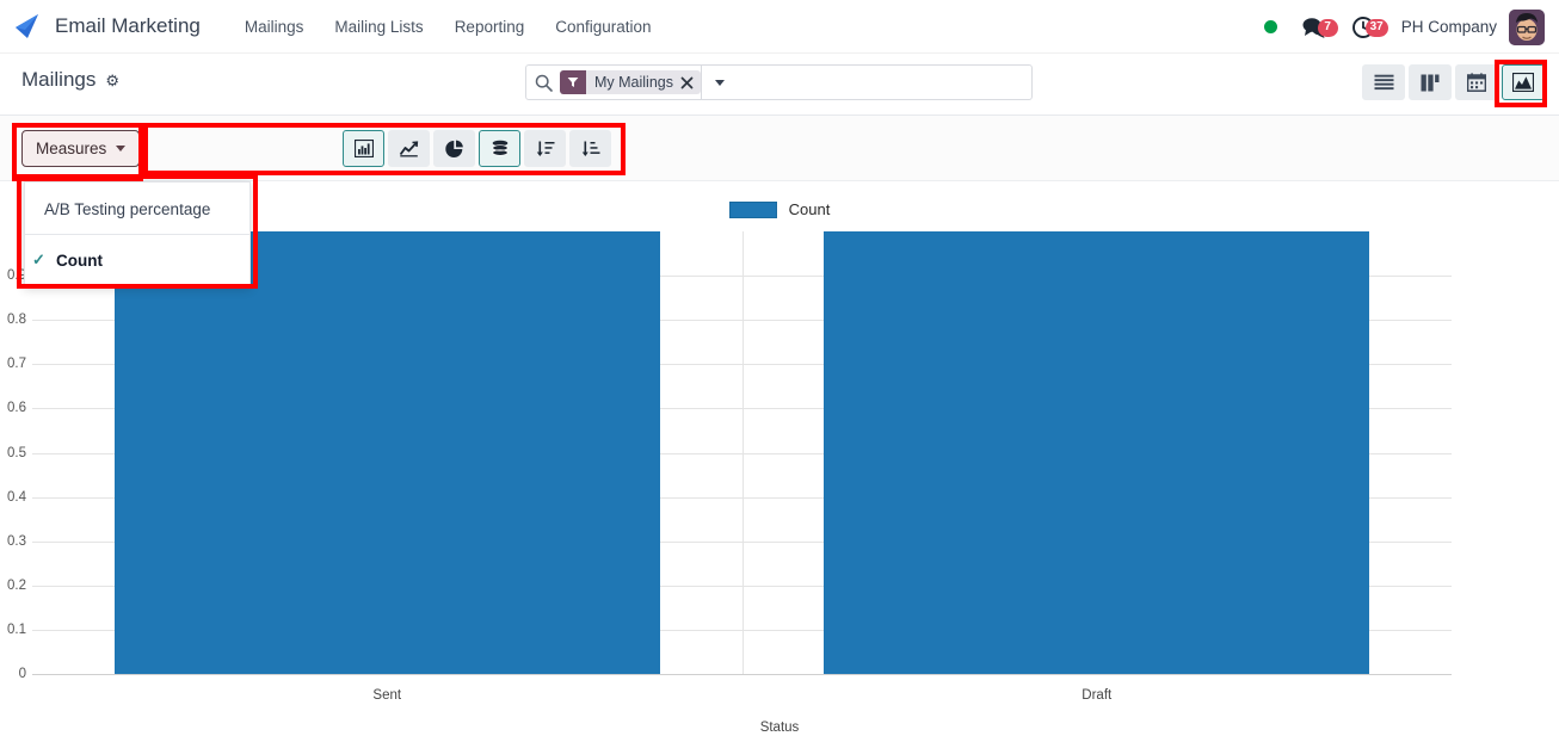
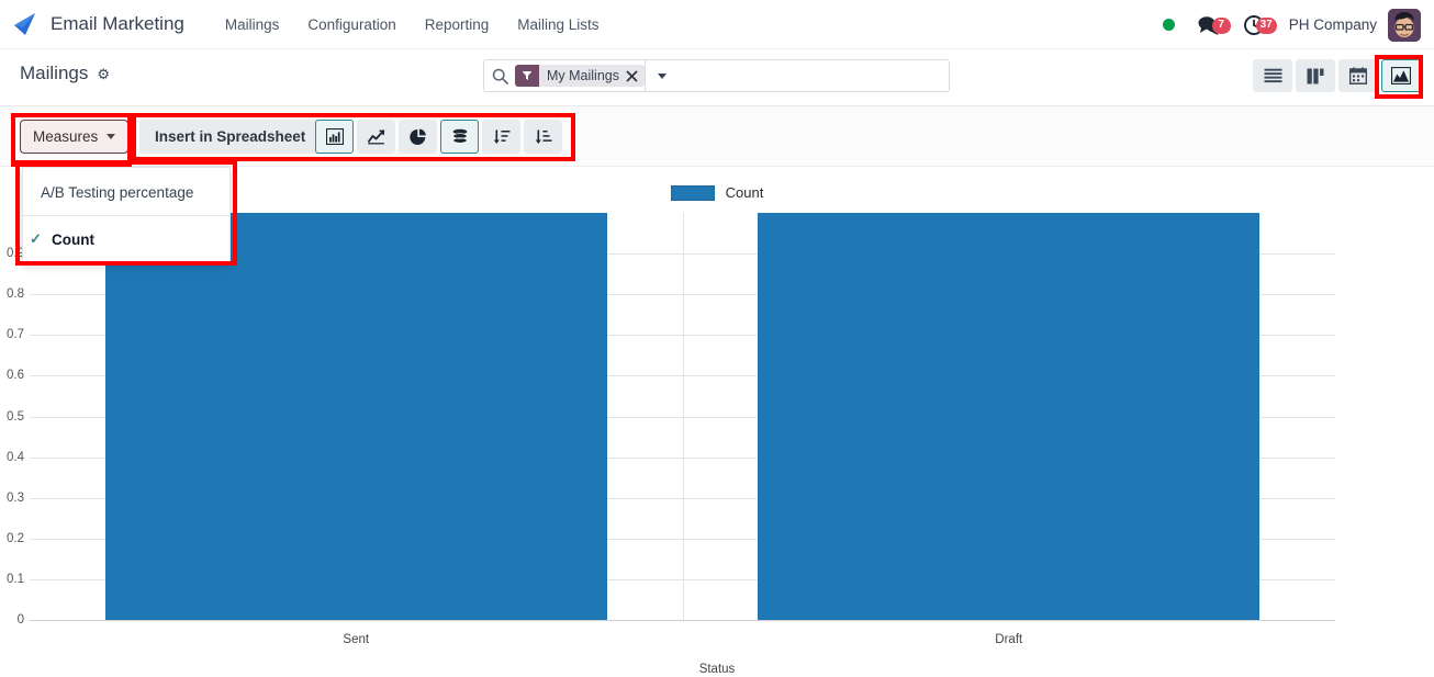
  Email Marketing
  Mailings
- Mailing Lists
+ Configuration
  Reporting
- Configuration
+ Mailing Lists
  7
  37
  PH Company
  Mailings
  ⚙
  My Mailings
  Measures
+ Insert in Spreadsheet
  Count
  0
  0.1
  0.2
  0.3
  0.4
  0.5
  0.6
  0.7
  0.8
  0.9
  Sent
  Draft
  Status
  A/B Testing percentage
  ✓
  Count
